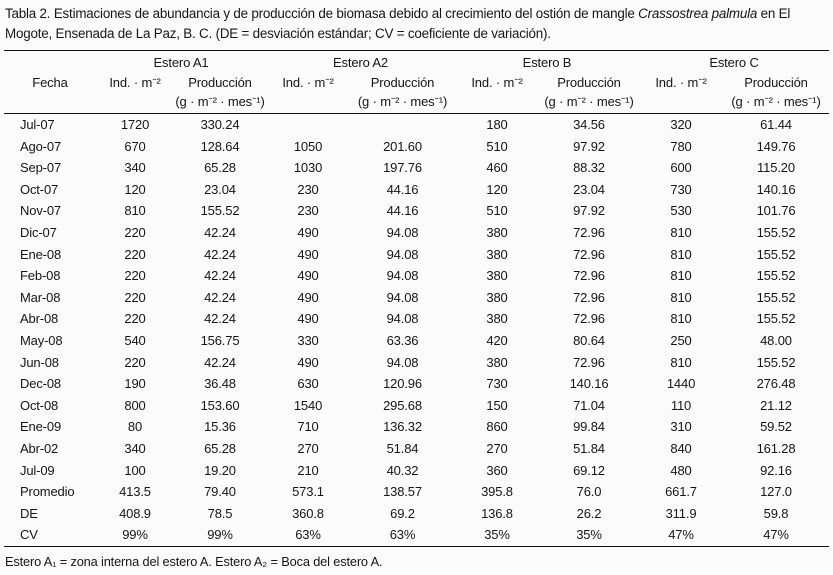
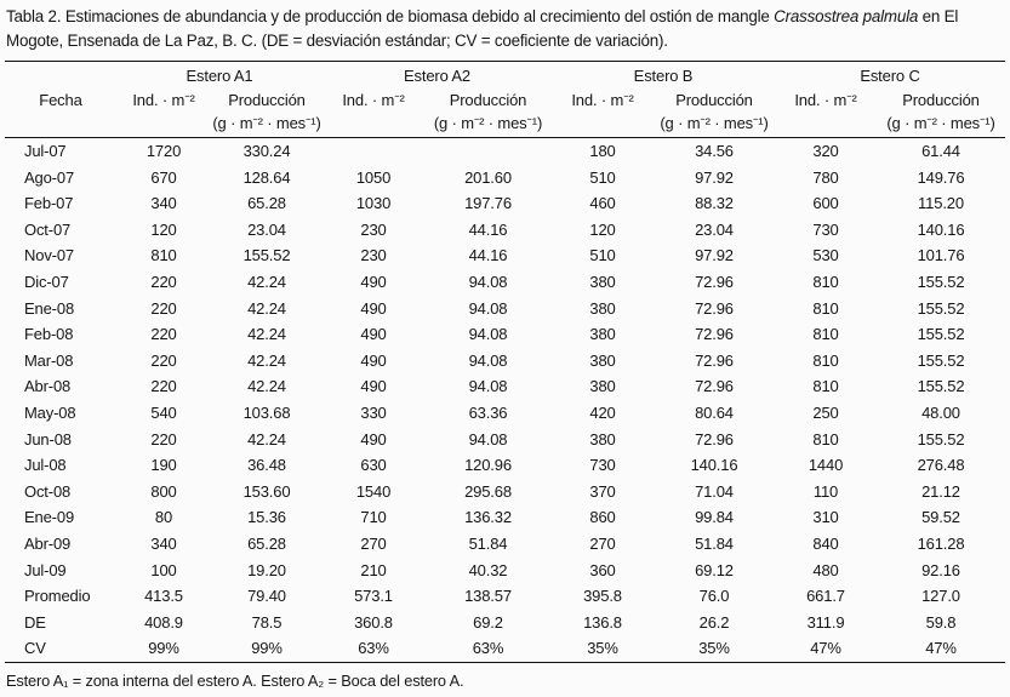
  Tabla 2. Estimaciones de abundancia y de producción de biomasa debido al crecimiento del ostión de mangle Crassostrea palmula en El Mogote, Ensenada de La Paz, B. C. (DE = desviación estándar; CV = coeficiente de variación).
  	Estero A1	Estero A2	Estero B	Estero C
  Fecha	Ind. · m⁻²	Producción	Ind. · m⁻²	Producción	Ind. · m⁻²	Producción	Ind. · m⁻²	Producción
  		(g · m⁻² · mes⁻¹)		(g · m⁻² · mes⁻¹)		(g · m⁻² · mes⁻¹)		(g · m⁻² · mes⁻¹)
  Jul-07	1720	330.24			180	34.56	320	61.44
  Ago-07	670	128.64	1050	201.60	510	97.92	780	149.76
- Sep-07	340	65.28	1030	197.76	460	88.32	600	115.20
+ Feb-07	340	65.28	1030	197.76	460	88.32	600	115.20
  Oct-07	120	23.04	230	44.16	120	23.04	730	140.16
  Nov-07	810	155.52	230	44.16	510	97.92	530	101.76
  Dic-07	220	42.24	490	94.08	380	72.96	810	155.52
  Ene-08	220	42.24	490	94.08	380	72.96	810	155.52
  Feb-08	220	42.24	490	94.08	380	72.96	810	155.52
  Mar-08	220	42.24	490	94.08	380	72.96	810	155.52
  Abr-08	220	42.24	490	94.08	380	72.96	810	155.52
- May-08	540	156.75	330	63.36	420	80.64	250	48.00
+ May-08	540	103.68	330	63.36	420	80.64	250	48.00
  Jun-08	220	42.24	490	94.08	380	72.96	810	155.52
- Dec-08	190	36.48	630	120.96	730	140.16	1440	276.48
+ Jul-08	190	36.48	630	120.96	730	140.16	1440	276.48
- Oct-08	800	153.60	1540	295.68	150	71.04	110	21.12
+ Oct-08	800	153.60	1540	295.68	370	71.04	110	21.12
  Ene-09	80	15.36	710	136.32	860	99.84	310	59.52
- Abr-02	340	65.28	270	51.84	270	51.84	840	161.28
+ Abr-09	340	65.28	270	51.84	270	51.84	840	161.28
  Jul-09	100	19.20	210	40.32	360	69.12	480	92.16
  Promedio	413.5	79.40	573.1	138.57	395.8	76.0	661.7	127.0
  DE	408.9	78.5	360.8	69.2	136.8	26.2	311.9	59.8
  CV	99%	99%	63%	63%	35%	35%	47%	47%
  Estero A₁ = zona interna del estero A. Estero A₂ = Boca del estero A.
